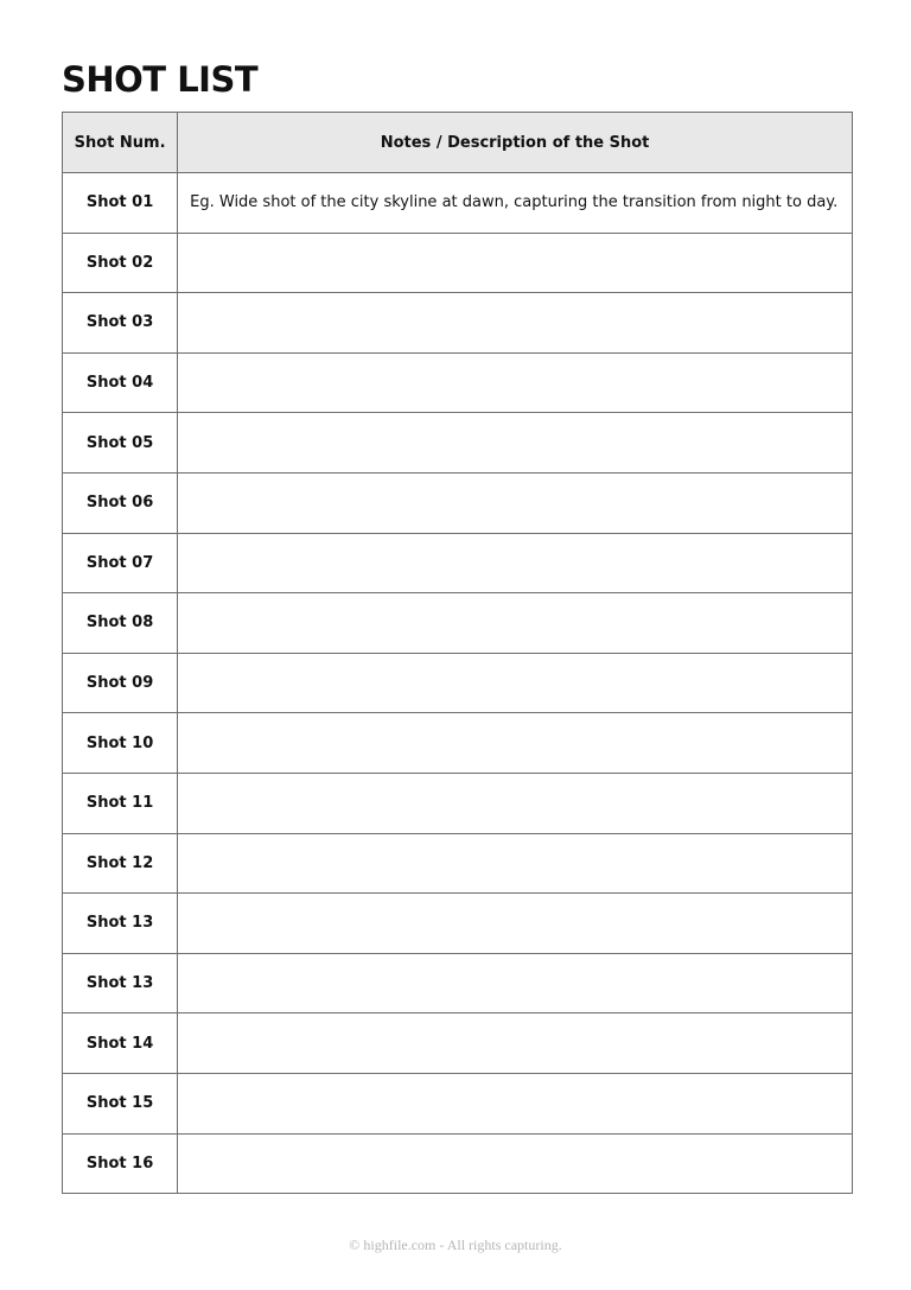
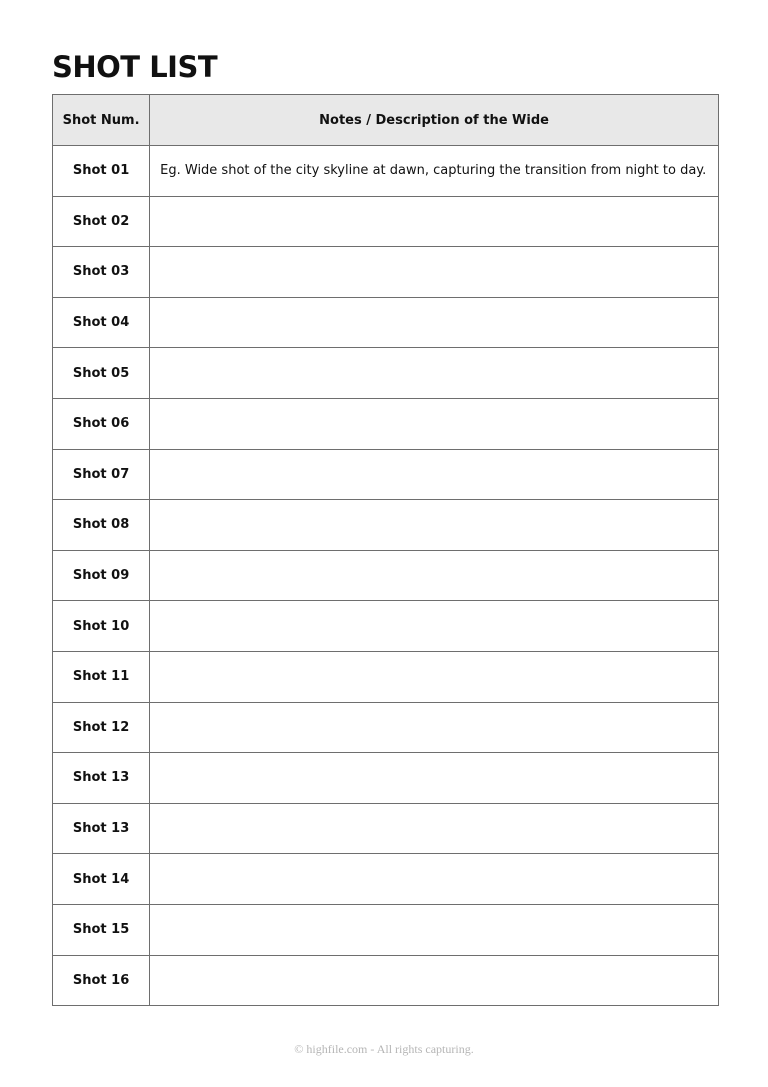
  SHOT LIST
- Shot Num.	Notes / Description of the Shot
+ Shot Num.	Notes / Description of the Wide
  Shot 01	Eg. Wide shot of the city skyline at dawn, capturing the transition from night to day.
  Shot 02
  Shot 03
  Shot 04
  Shot 05
  Shot 06
  Shot 07
  Shot 08
  Shot 09
  Shot 10
  Shot 11
  Shot 12
  Shot 13
  Shot 13
  Shot 14
  Shot 15
  Shot 16
  © highfile.com - All rights capturing.
